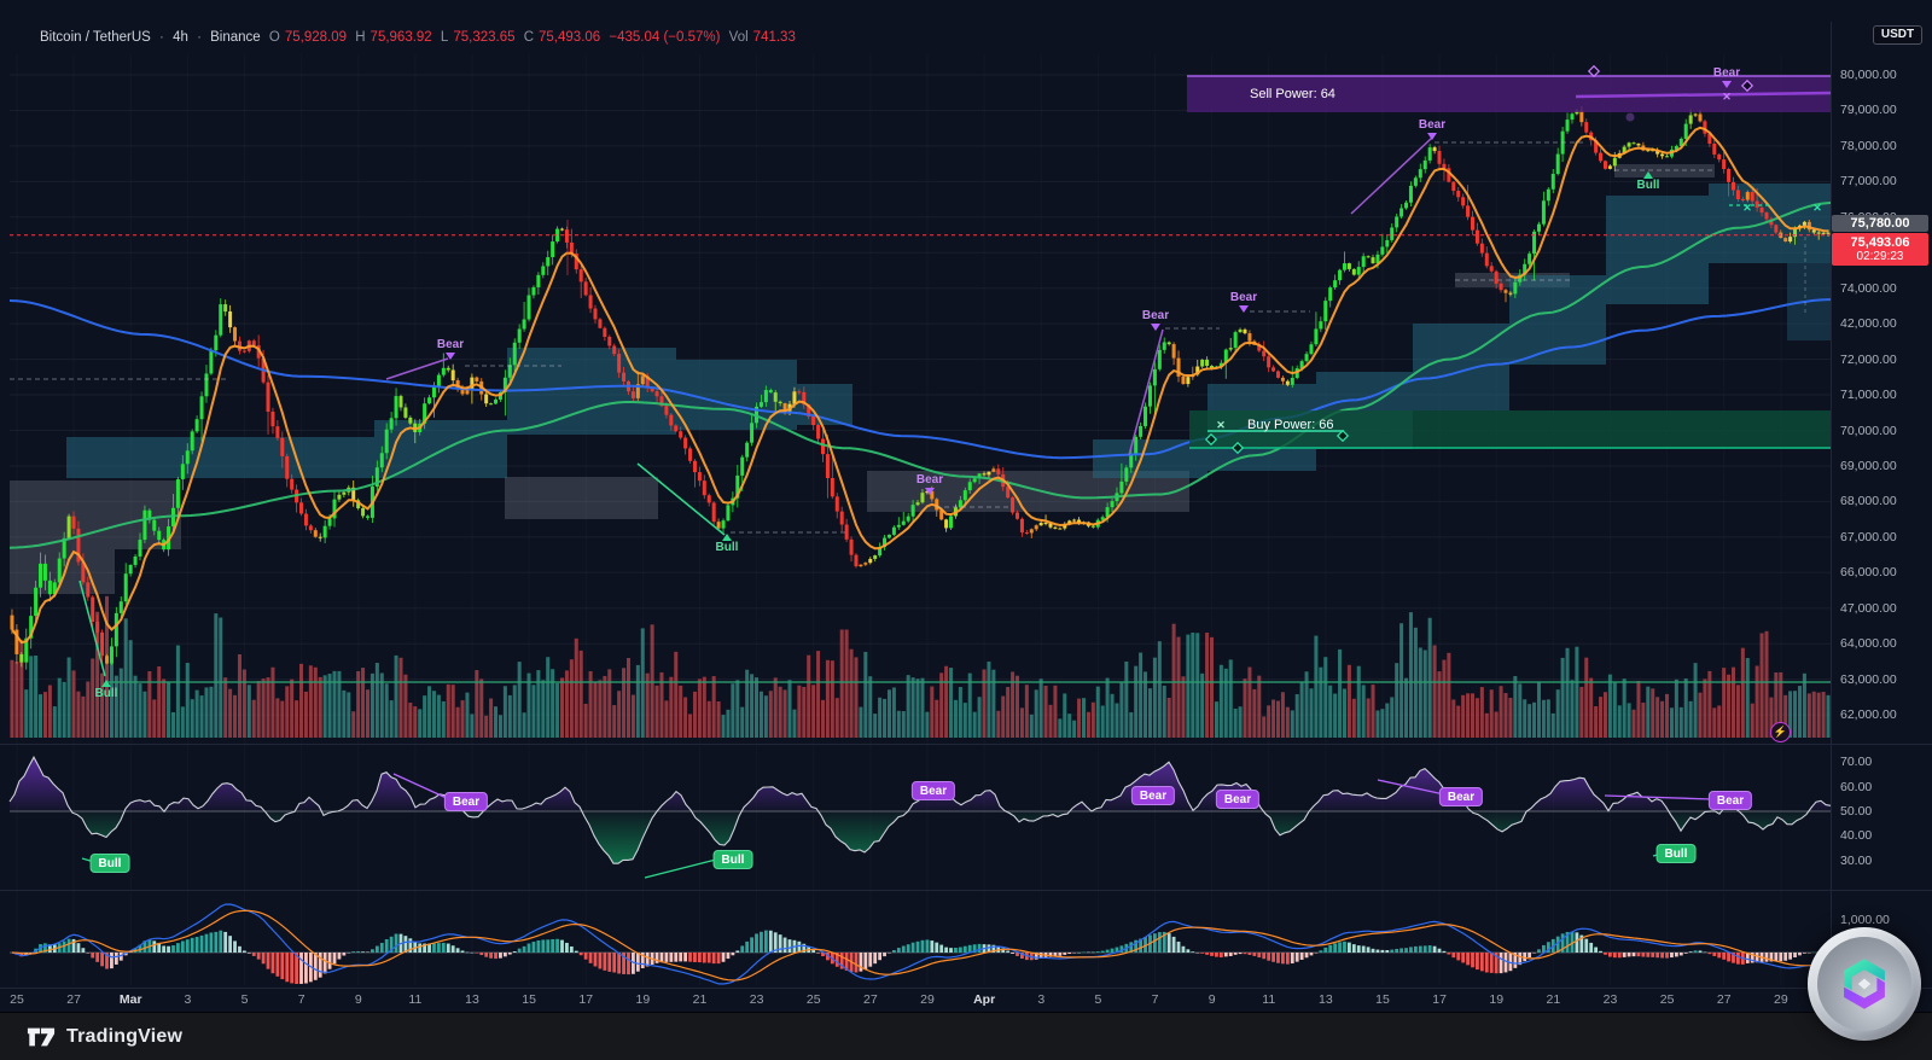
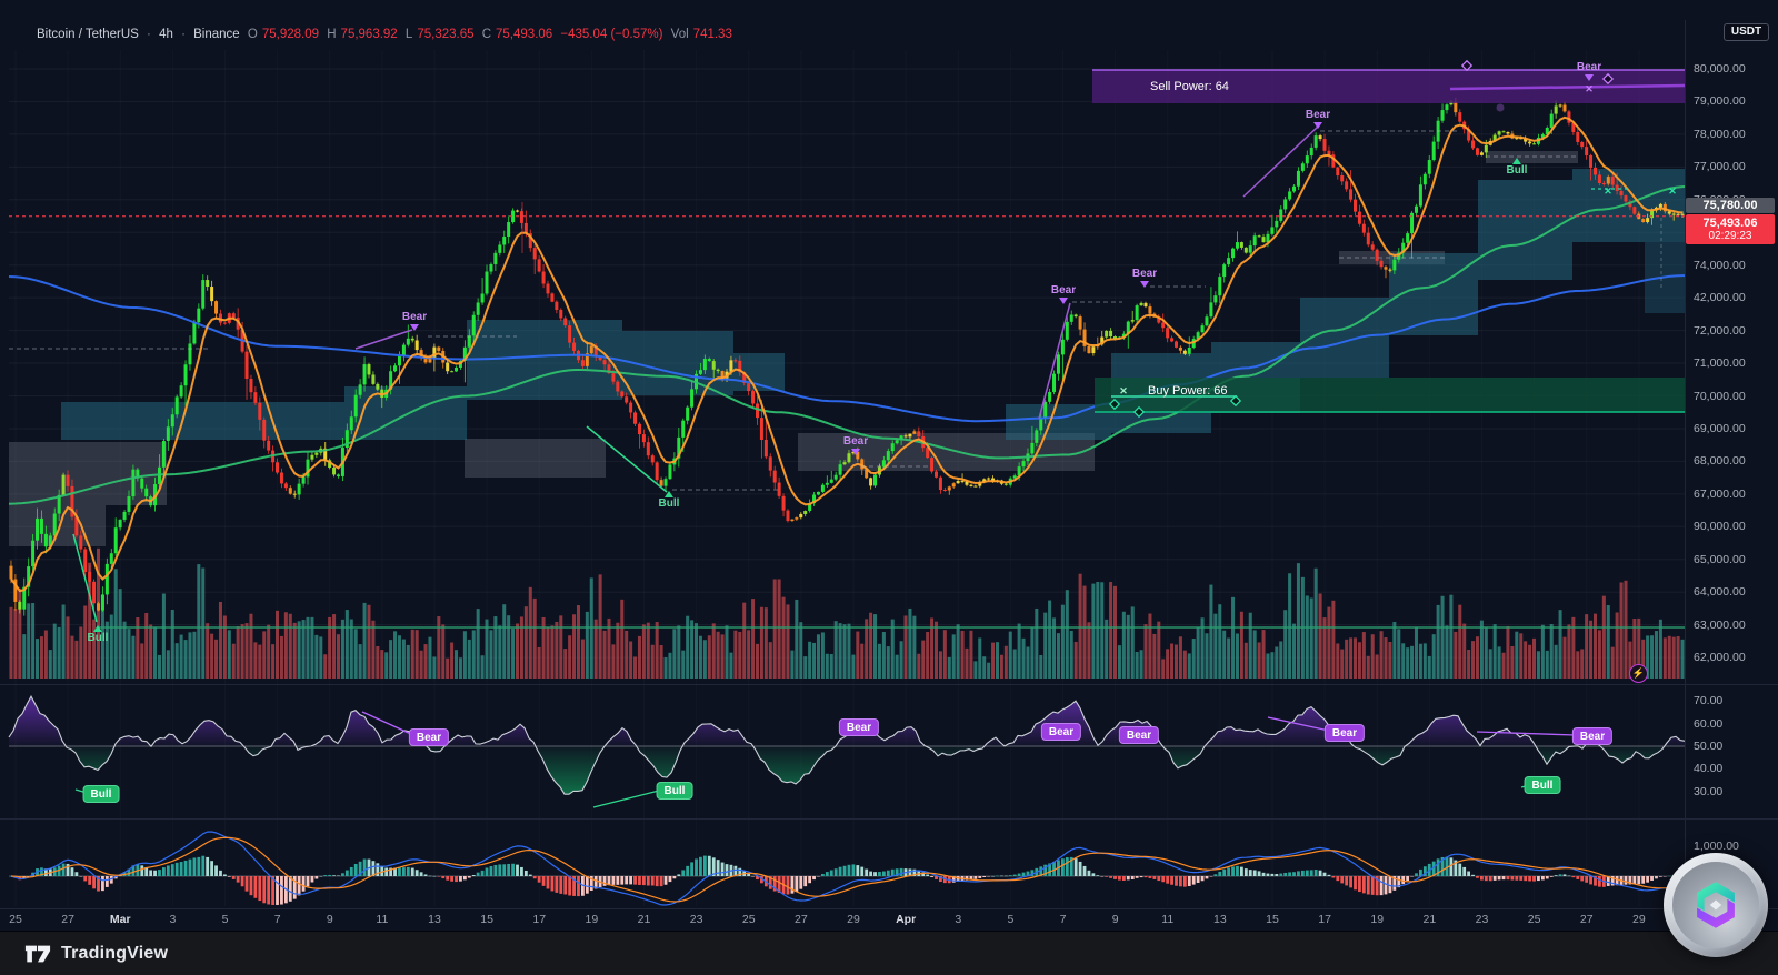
  Bear
  Bear
  Bear
  Bear
  Bear
  Bear
  Bull
  Bull
  Bull
  ✕
  ✕
  ✕
  ✕
  80,000.00
  79,000.00
  78,000.00
  77,000.00
  74,000.00
  42,000.00
  72,000.00
  71,000.00
  70,000.00
  69,000.00
  68,000.00
  67,000.00
- 66,000.00
+ 90,000.00
- 47,000.00
+ 65,000.00
  64,000.00
  63,000.00
  62,000.00
  70.00
  60.00
  50.00
  40.00
  30.00
  1,000.00
  25
  27
  Mar
  3
  5
  7
  9
  11
  13
  15
  17
  19
  21
  23
  25
  27
  29
  Apr
  3
  5
  7
  9
  11
  13
  15
  17
  19
  21
  23
  25
  27
  29
  Bear
  Bear
  Bear
  Bear
  Bear
  Bear
  Bull
  Bull
  Bull
  Bitcoin / TetherUS · 4h · Binance O 75,928.09 H 75,963.92 L 75,323.65 C 75,493.06 −435.04 (−0.57%) Vol 741.33
  USDT
  Sell Power: 64
  Buy Power: 66
  75,780.00
  75,493.06
  02:29:23
  ⚡
  TradingView
